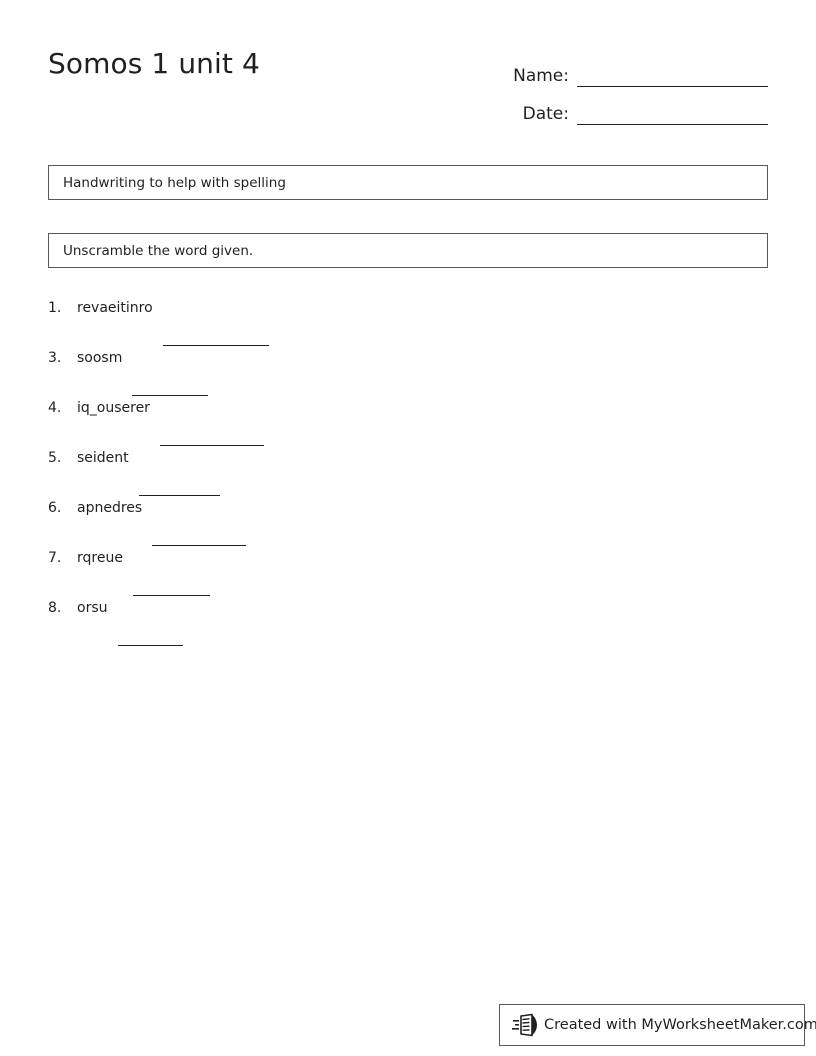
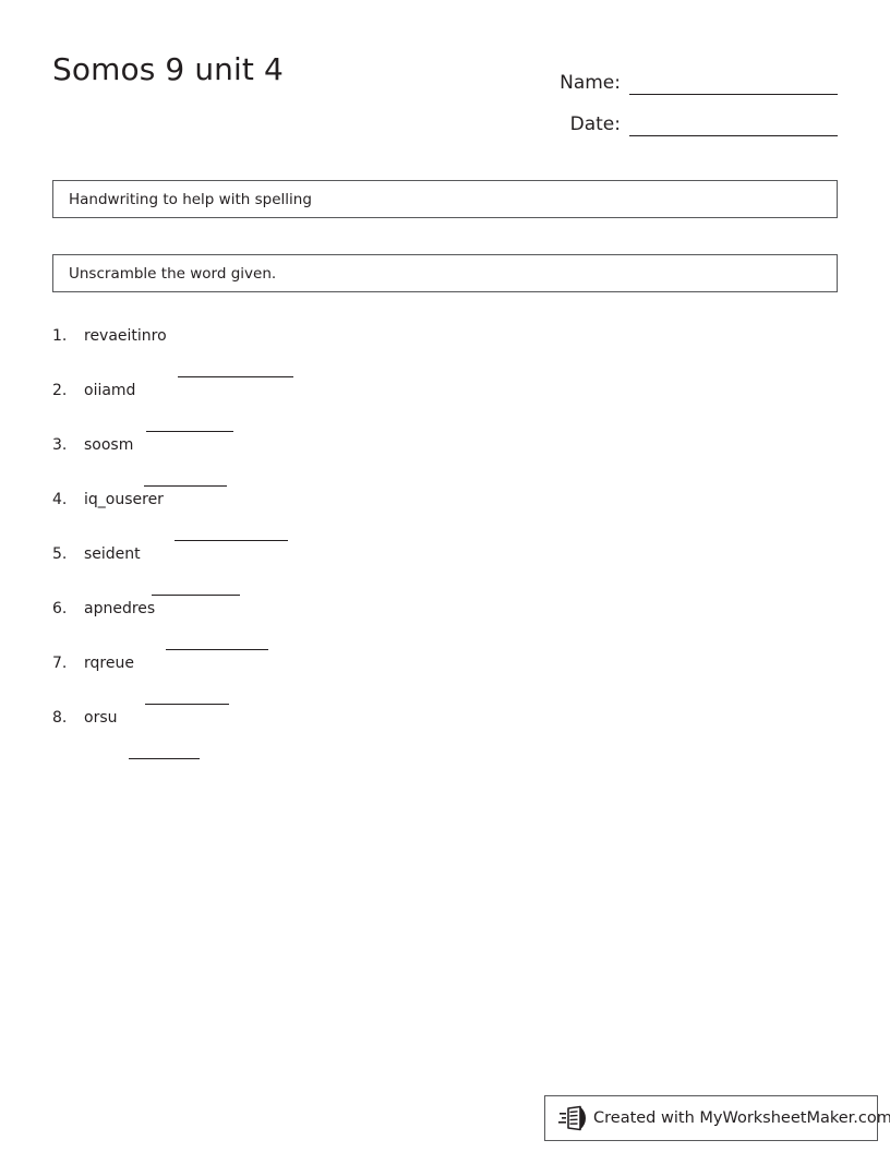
- Somos 1 unit 4
+ Somos 9 unit 4
  Name:
  Date:
  Handwriting to help with spelling
  Unscramble the word given.
  1.
  revaeitinro
+ 2.
+ oiiamd
  3.
  soosm
  4.
  iq_ouserer
  5.
  seident
  6.
  apnedres
  7.
  rqreue
  8.
  orsu
  Created with MyWorksheetMaker.com
